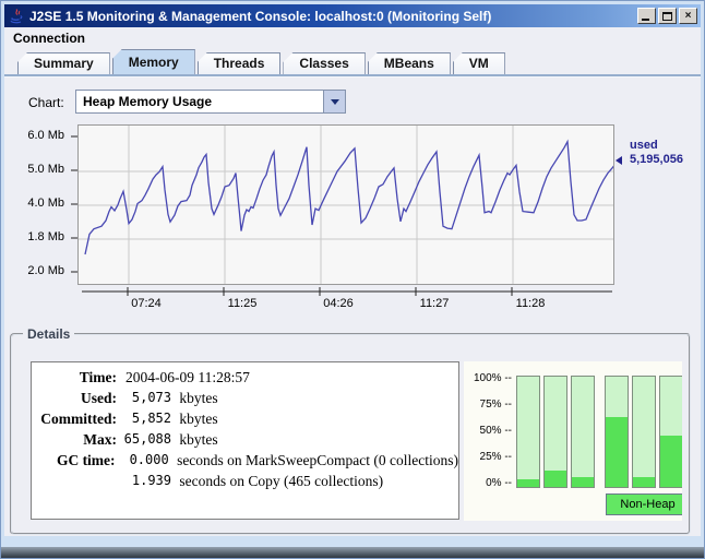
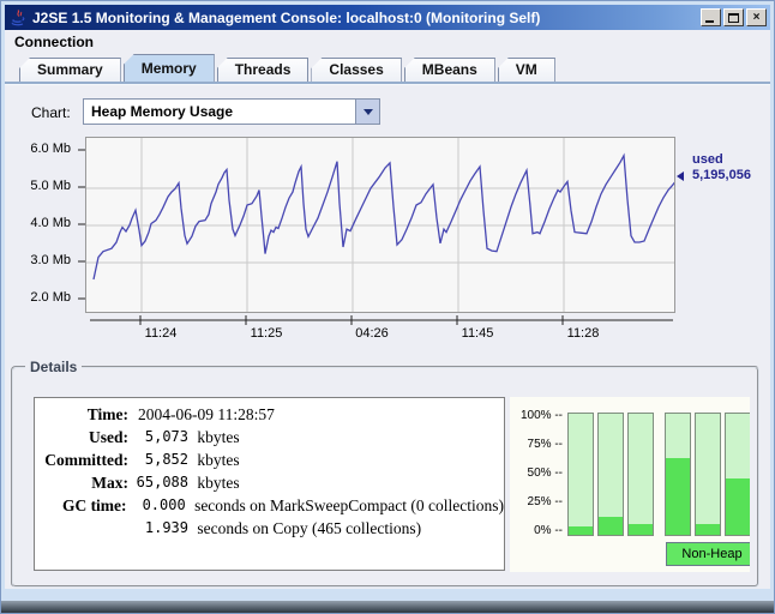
  J2SE 1.5 Monitoring & Management Console: localhost:0 (Monitoring Self)
  ×
  Connection
  Summary
  Memory
  Threads
  Classes
  MBeans
  VM
  Chart:
  Heap Memory Usage
  6.0 Mb
  5.0 Mb
  4.0 Mb
- 1.8 Mb
+ 3.0 Mb
  2.0 Mb
- 07:24
+ 11:24
  11:25
  04:26
- 11:27
+ 11:45
  11:28
  used
  5,195,056
  Details
  Time:
  2004-06-09 11:28:57
  Used:
  5,073
  kbytes
  Committed:
  5,852
  kbytes
  Max:
  65,088
  kbytes
  GC time:
  0.000
  seconds on MarkSweepCompact (0 collections)
  1.939
  seconds on Copy (465 collections)
  Non-Heap
  100% --
  75% --
  50% --
  25% --
  0% --
